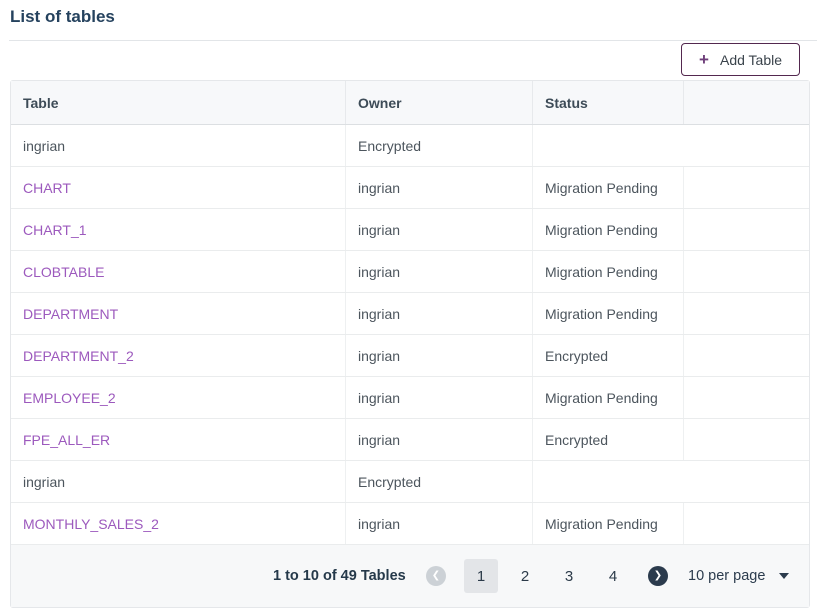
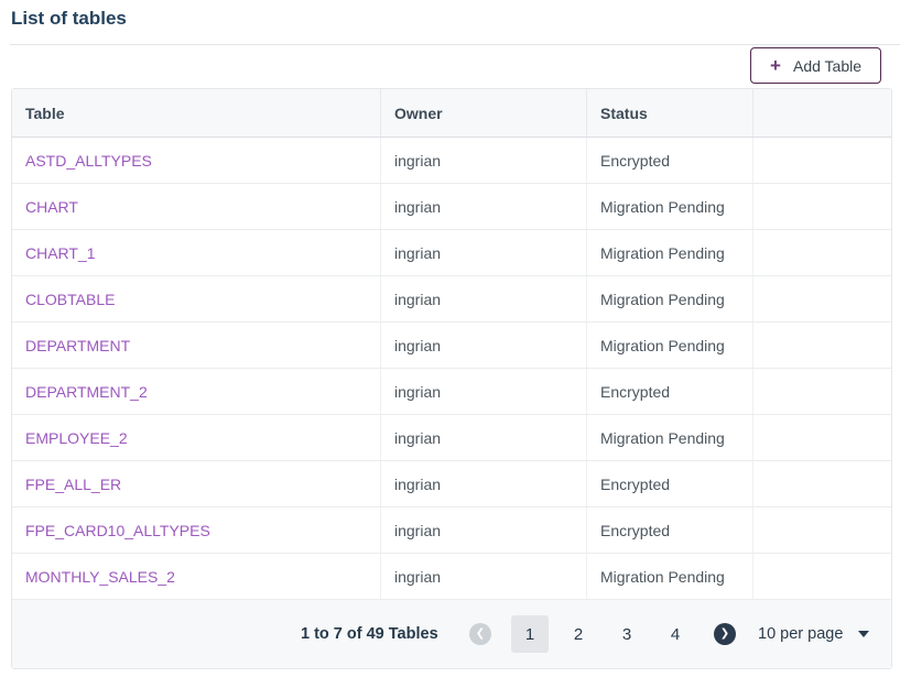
  List of tables
  +
  Add Table
  Table
  Owner
  Status
+ ASTD_ALLTYPES
  ingrian
  Encrypted
  CHART
  ingrian
  Migration Pending
  CHART_1
  ingrian
  Migration Pending
  CLOBTABLE
  ingrian
  Migration Pending
  DEPARTMENT
  ingrian
  Migration Pending
  DEPARTMENT_2
  ingrian
  Encrypted
  EMPLOYEE_2
  ingrian
  Migration Pending
  FPE_ALL_ER
  ingrian
  Encrypted
+ FPE_CARD10_ALLTYPES
  ingrian
  Encrypted
  MONTHLY_SALES_2
  ingrian
  Migration Pending
- 1 to 10 of 49 Tables
+ 1 to 7 of 49 Tables
  ❮
  1
  2
  3
  4
  ❯
  10 per page
